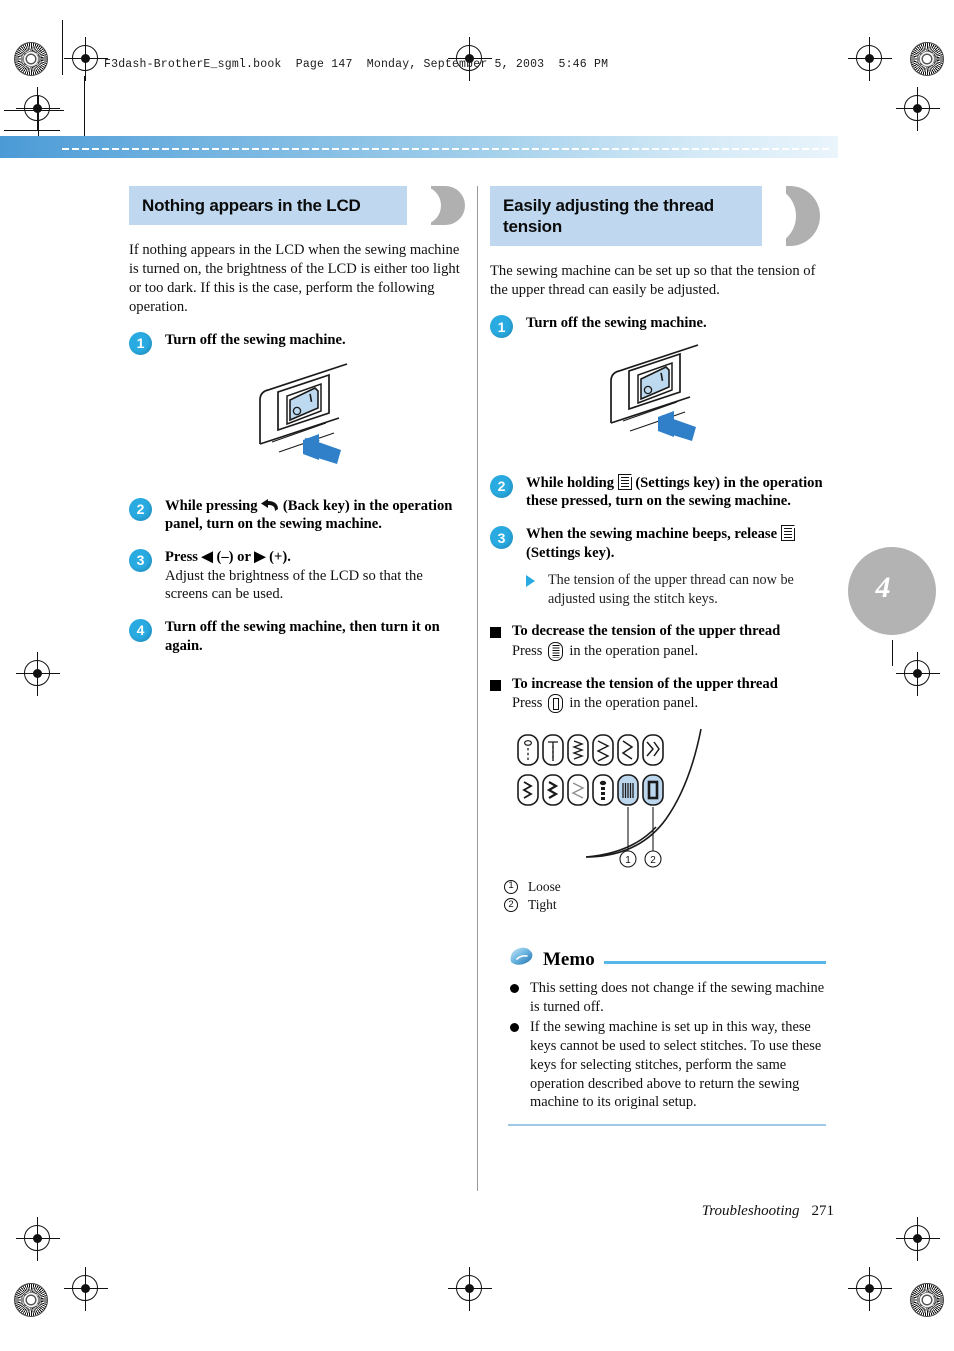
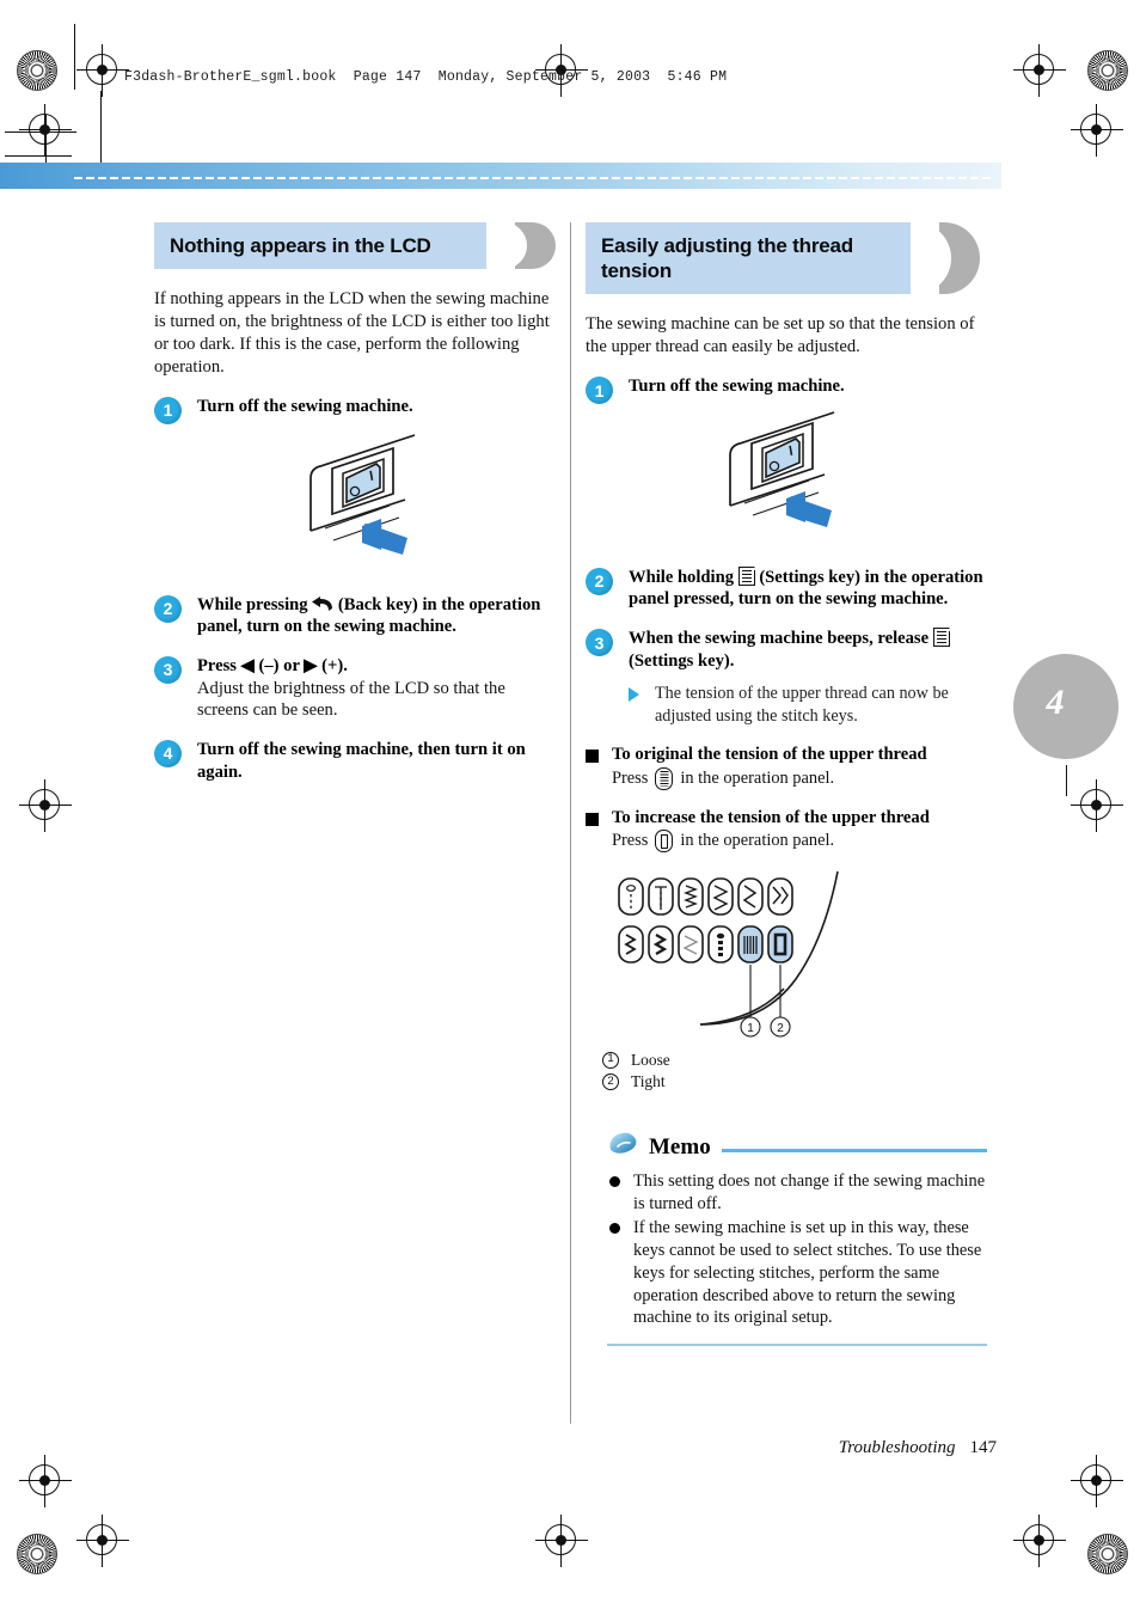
  F3dash-BrotherE_sgml.book Page 147 Monday, September 5, 2003 5:46 PM
  4
  Nothing appears in the LCD
  If nothing appears in the LCD when the sewing machine is turned on, the brightness of the LCD is either too light or too dark. If this is the case, perform the following operation.
  1
  Turn off the sewing machine.
  2
  While pressing (Back key) in the operation panel, turn on the sewing machine.
  3
  Press ◀ (–) or ▶ (+).
- Adjust the brightness of the LCD so that the screens can be used.
+ Adjust the brightness of the LCD so that the screens can be seen.
  4
  Turn off the sewing machine, then turn it on again.
  Easily adjusting the thread
  tension
  The sewing machine can be set up so that the tension of the upper thread can easily be adjusted.
  1
  Turn off the sewing machine.
  2
- While holding (Settings key) in the operation these pressed, turn on the sewing machine.
+ While holding (Settings key) in the operation panel pressed, turn on the sewing machine.
  3
  When the sewing machine beeps, release (Settings key).
  The tension of the upper thread can now be adjusted using the stitch keys.
- To decrease the tension of the upper thread
+ To original the tension of the upper thread
  Press
  in the operation panel.
  To increase the tension of the upper thread
  Press
  in the operation panel.
  1
  2
  1
  Loose
  2
  Tight
  Memo
  This setting does not change if the sewing machine is turned off.
  If the sewing machine is set up in this way, these keys cannot be used to select stitches. To use these keys for selecting stitches, perform the same operation described above to return the sewing machine to its original setup.
- Troubleshooting 271
+ Troubleshooting 147
